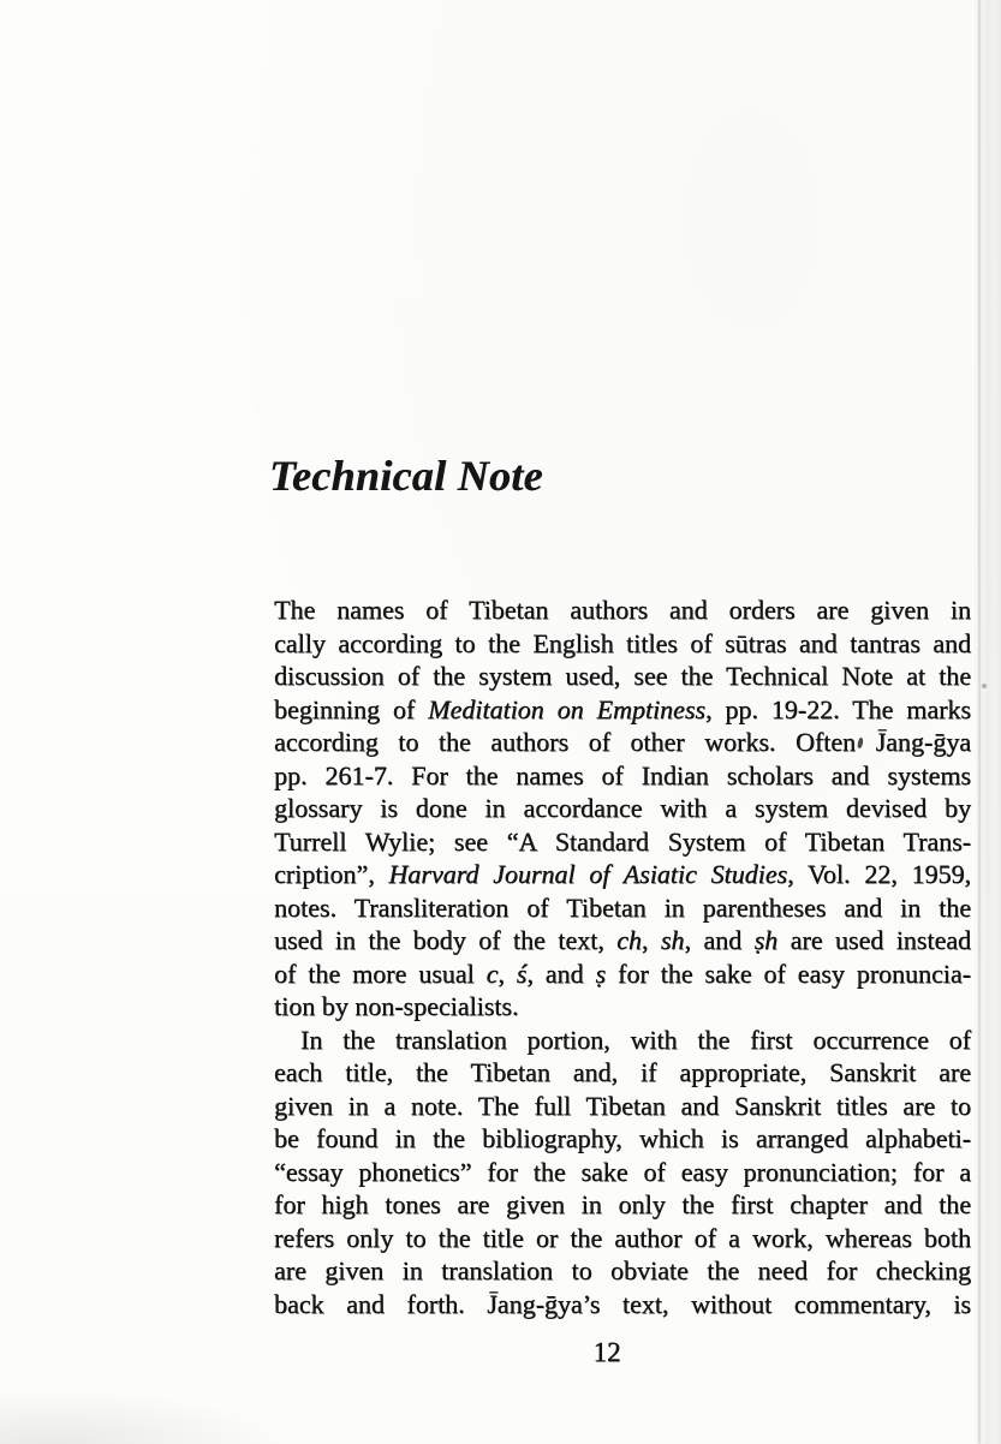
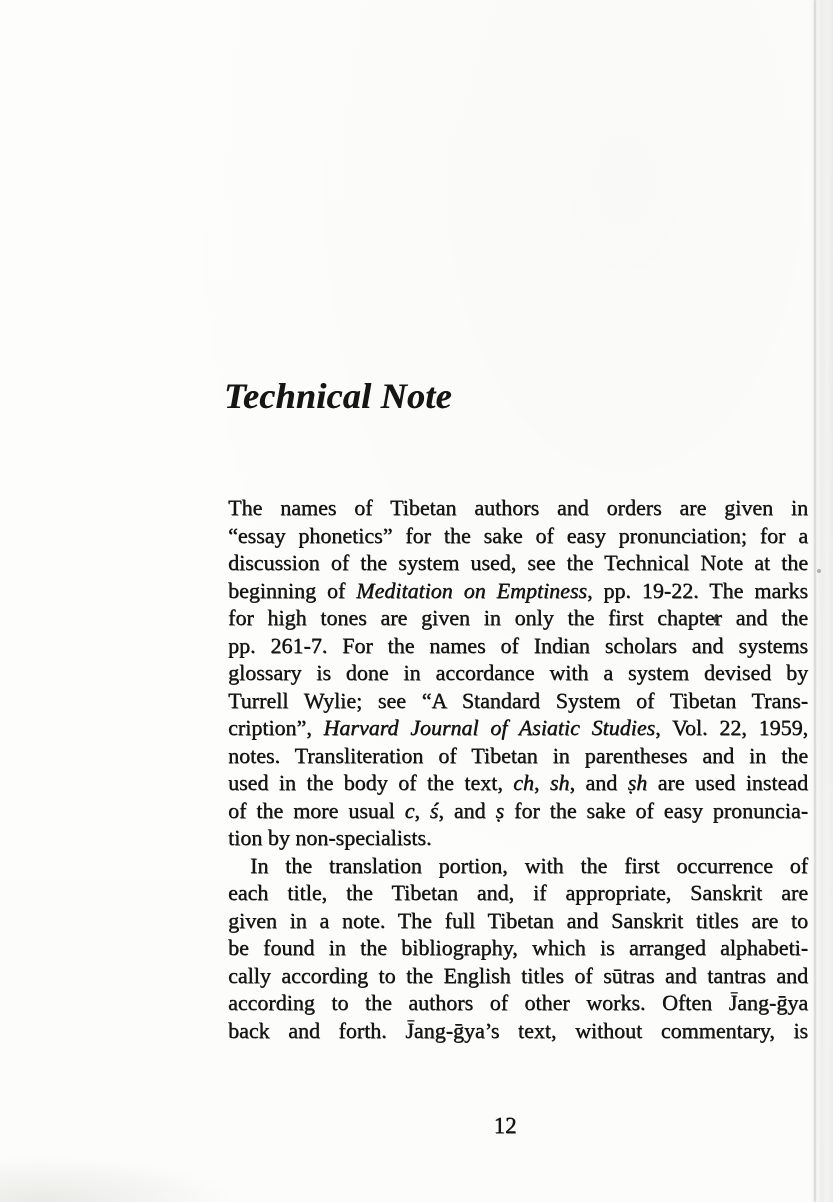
  Technical Note
  The names of Tibetan authors and orders are given in
- cally according to the English titles of sūtras and tantras and
+ “essay phonetics” for the sake of easy pronunciation; for a
  discussion of the system used, see the Technical Note at the
  beginning of Meditation on Emptiness, pp. 19-22. The marks
- according to the authors of other works. Often J̄ang-ḡya
+ for high tones are given in only the first chapter and the
  pp. 261-7. For the names of Indian scholars and systems
  glossary is done in accordance with a system devised by
  Turrell Wylie; see “A Standard System of Tibetan Trans-
  cription”, Harvard Journal of Asiatic Studies, Vol. 22, 1959,
  notes. Transliteration of Tibetan in parentheses and in the
  used in the body of the text, ch, sh, and ṣh are used instead
  of the more usual c, ś, and ṣ for the sake of easy pronuncia-
  tion by non-specialists.
  In the translation portion, with the first occurrence of
  each title, the Tibetan and, if appropriate, Sanskrit are
  given in a note. The full Tibetan and Sanskrit titles are to
  be found in the bibliography, which is arranged alphabeti-
- “essay phonetics” for the sake of easy pronunciation; for a
+ cally according to the English titles of sūtras and tantras and
- for high tones are given in only the first chapter and the
+ according to the authors of other works. Often J̄ang-ḡya
- refers only to the title or the author of a work, whereas both
- are given in translation to obviate the need for checking
  back and forth. J̄ang-ḡya’s text, without commentary, is
  12
